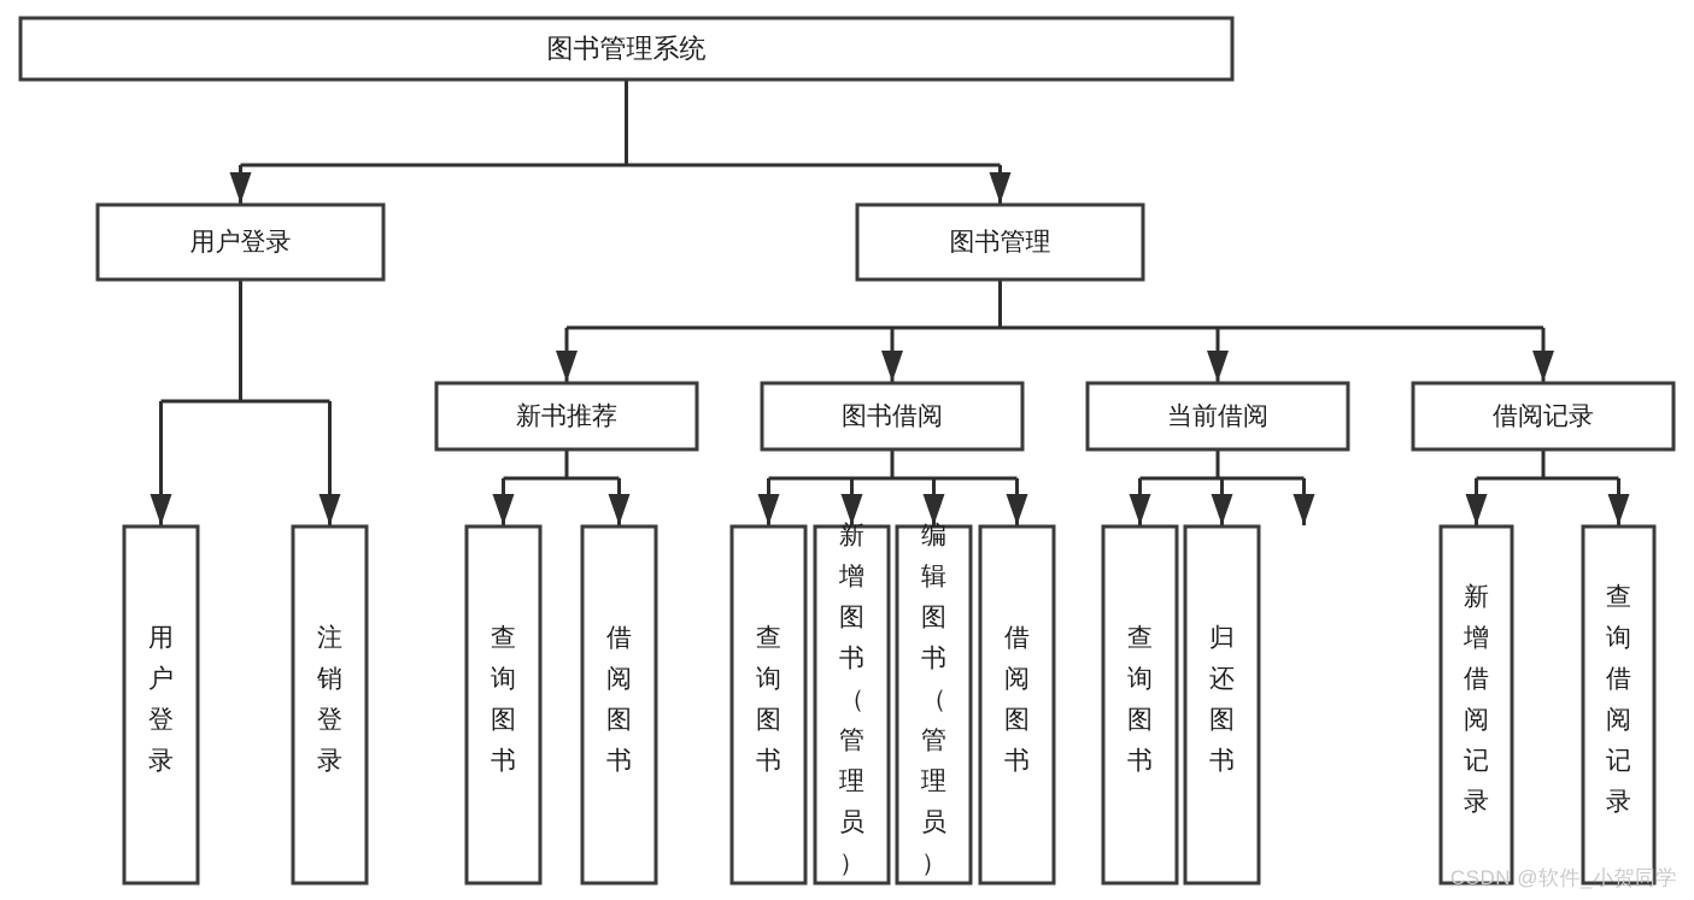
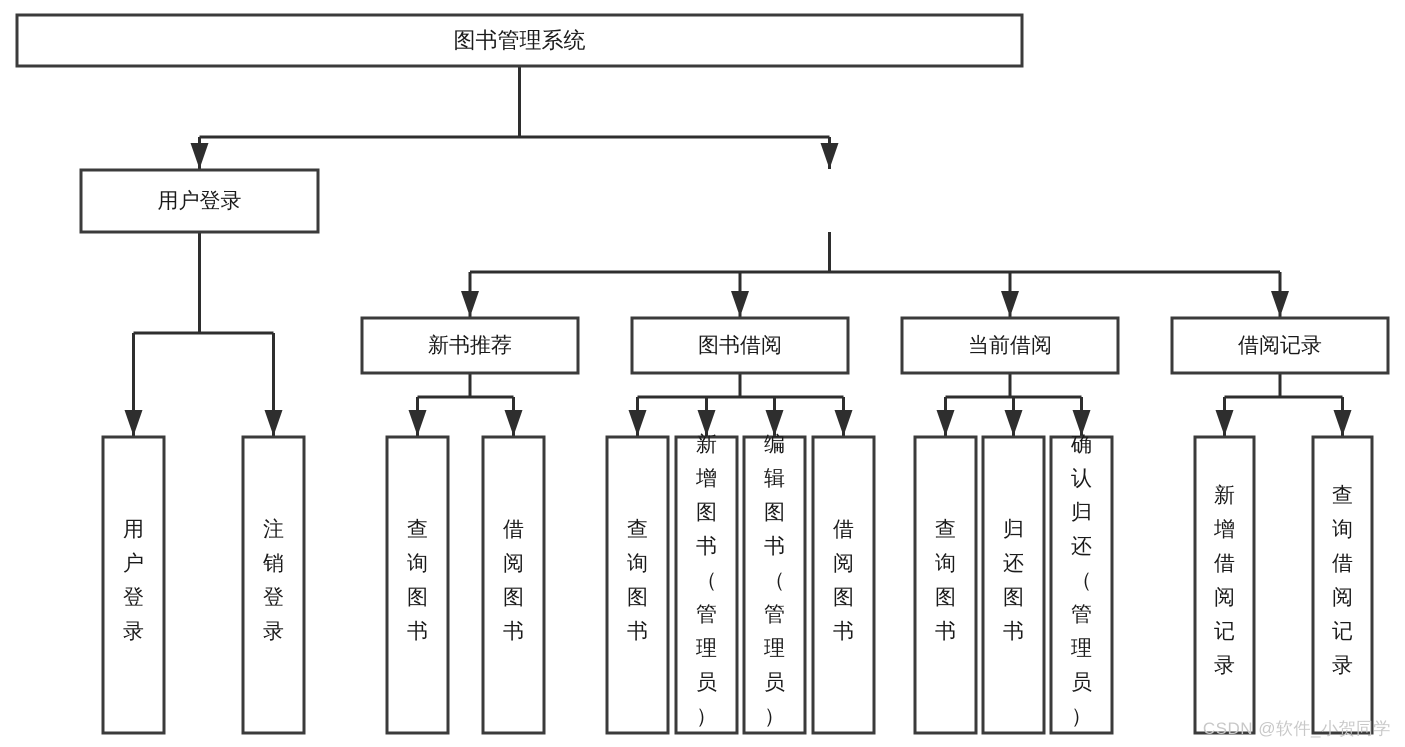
  图书管理系统
  用户登录
- 图书管理
  新书推荐
  图书借阅
  当前借阅
  借阅记录
  用户登录
  注销登录
  查询图书
  借阅图书
  查询图书
  新增图书（管理员）
  编辑图书（管理员）
  借阅图书
  查询图书
  归还图书
+ 确认归还（管理员）
  新增借阅记录
  查询借阅记录
  CSDN @软件_小贺同学
